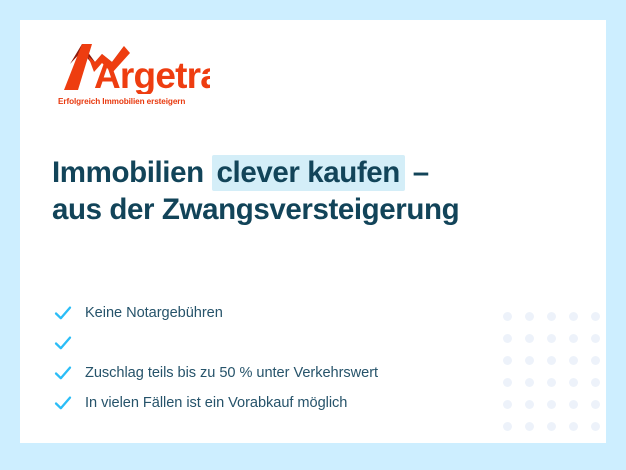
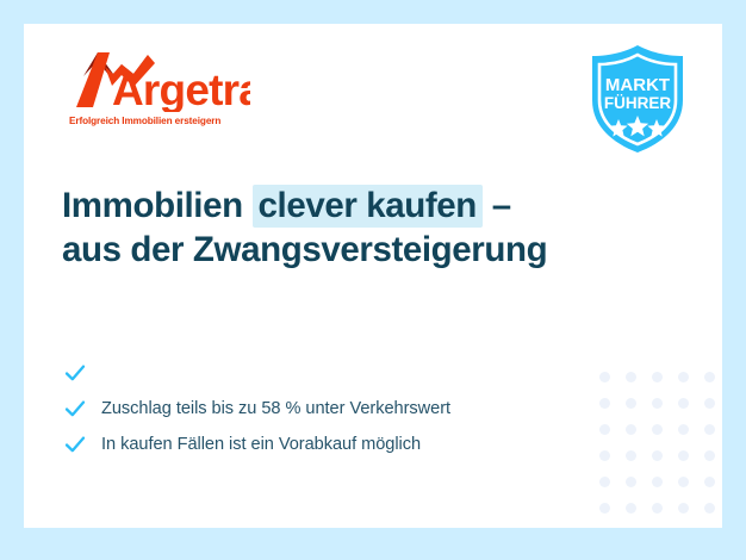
  Argetr
  Erfolgreich Immobilien ersteigern
+ MARKT
+ FÜHRER
  Immobilien clever kaufen –
  aus der Zwangsversteigerung
- Keine Notargebühren
- Zuschlag teils bis zu 50 % unter Verkehrswert
+ Zuschlag teils bis zu 58 % unter Verkehrswert
- In vielen Fällen ist ein Vorabkauf möglich
+ In kaufen Fällen ist ein Vorabkauf möglich
